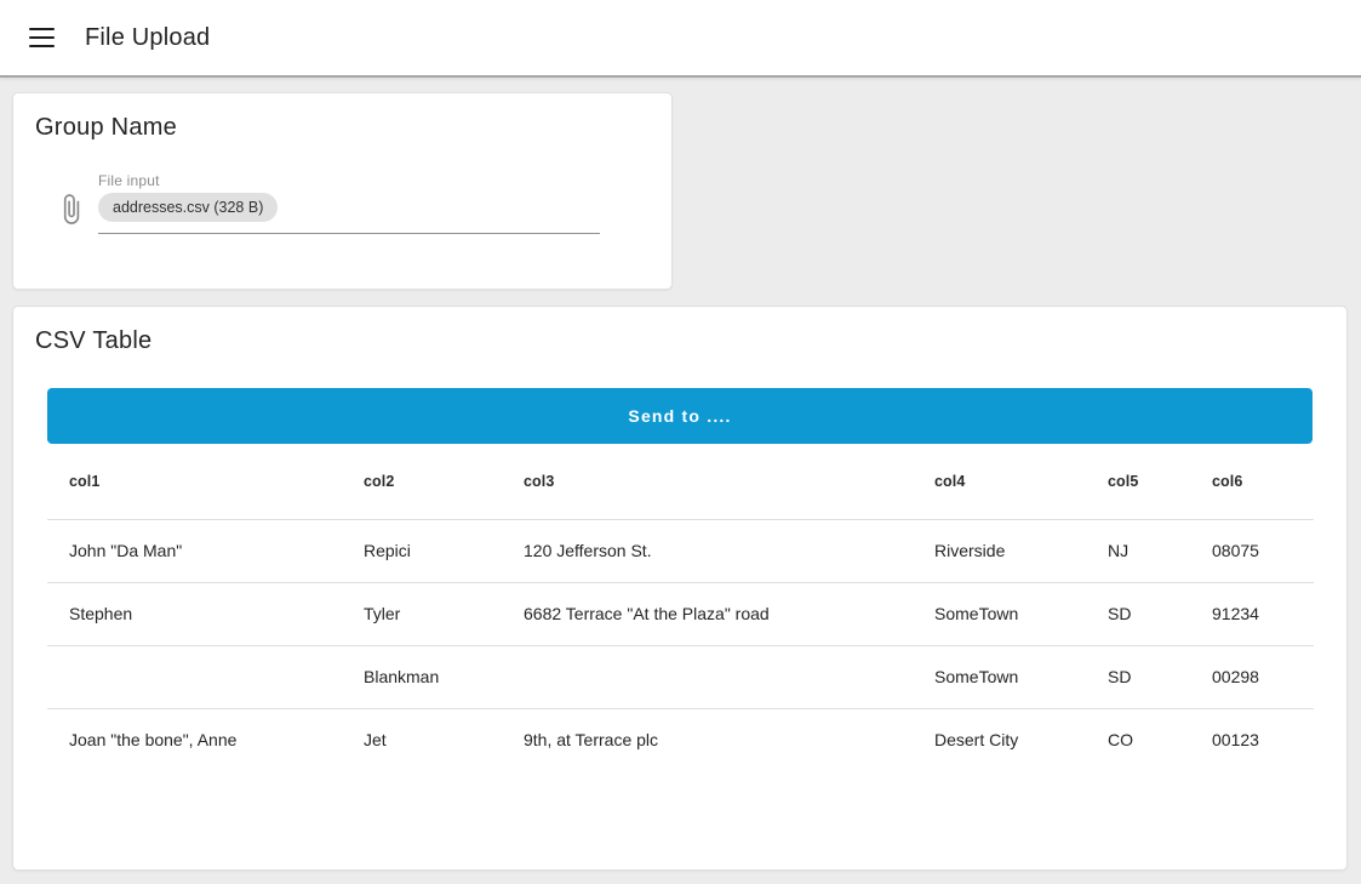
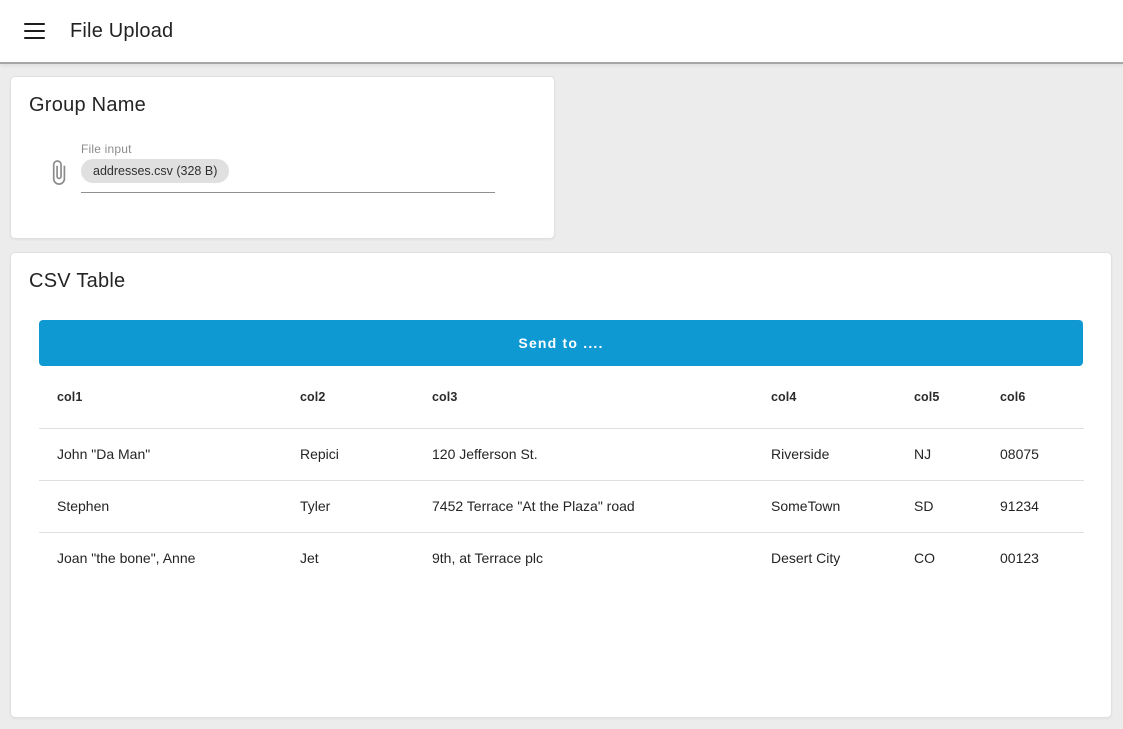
  File Upload
  Group Name
  File input
  addresses.csv (328 B)
  CSV Table
  Send to ....
  col1	col2	col3	col4	col5	col6
  John "Da Man"	Repici	120 Jefferson St.	Riverside	NJ	08075
- Stephen	Tyler	6682 Terrace "At the Plaza" road	SomeTown	SD	91234
+ Stephen	Tyler	7452 Terrace "At the Plaza" road	SomeTown	SD	91234
- 	Blankman		SomeTown	SD	00298
  Joan "the bone", Anne	Jet	9th, at Terrace plc	Desert City	CO	00123
